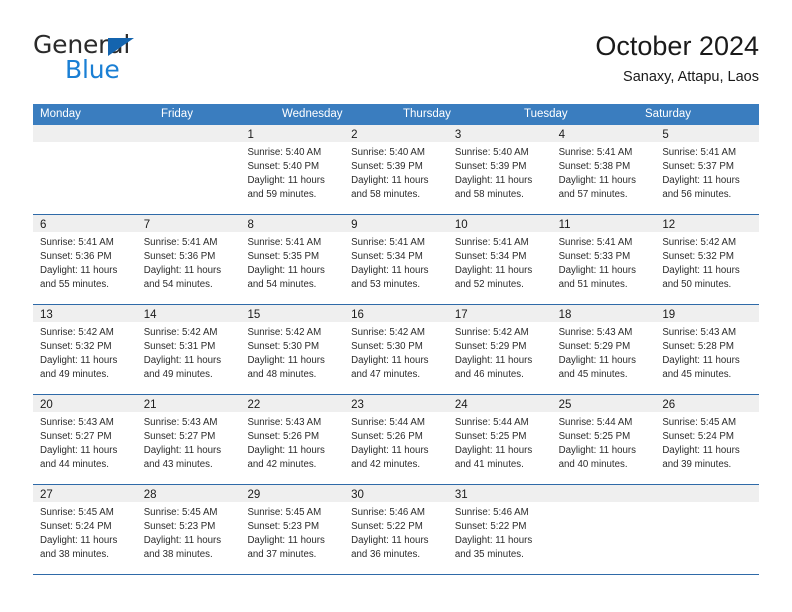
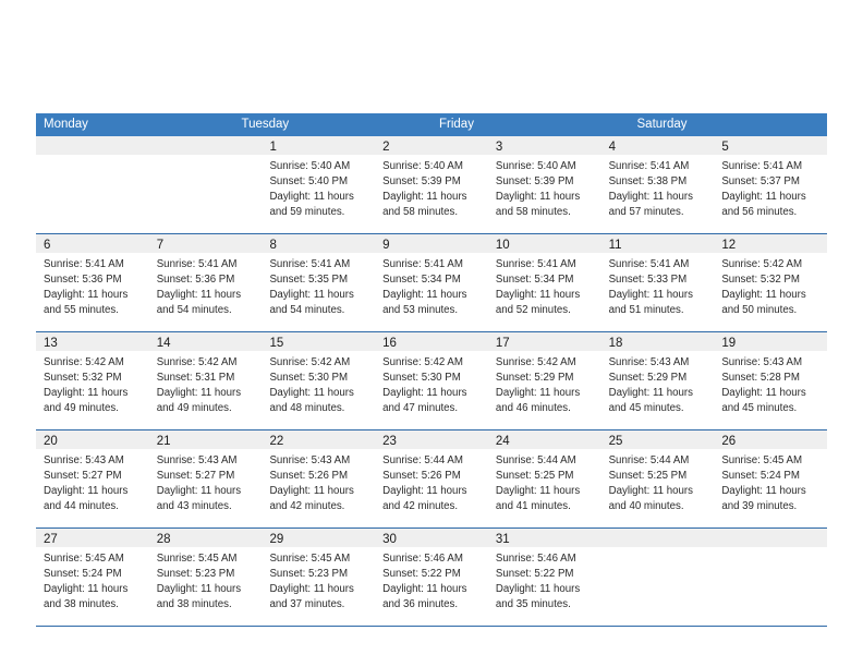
- General
- Blue
- October 2024
- Sanaxy, Attapu, Laos
  Monday
- Friday
+ Tuesday
- Wednesday
- Thursday
- Tuesday
+ Friday
  Saturday
  1
  Sunrise: 5:40 AM
  Sunset: 5:40 PM
  Daylight: 11 hours
  and 59 minutes.
  2
  Sunrise: 5:40 AM
  Sunset: 5:39 PM
  Daylight: 11 hours
  and 58 minutes.
  3
  Sunrise: 5:40 AM
  Sunset: 5:39 PM
  Daylight: 11 hours
  and 58 minutes.
  4
  Sunrise: 5:41 AM
  Sunset: 5:38 PM
  Daylight: 11 hours
  and 57 minutes.
  5
  Sunrise: 5:41 AM
  Sunset: 5:37 PM
  Daylight: 11 hours
  and 56 minutes.
  6
  Sunrise: 5:41 AM
  Sunset: 5:36 PM
  Daylight: 11 hours
  and 55 minutes.
  7
  Sunrise: 5:41 AM
  Sunset: 5:36 PM
  Daylight: 11 hours
  and 54 minutes.
  8
  Sunrise: 5:41 AM
  Sunset: 5:35 PM
  Daylight: 11 hours
  and 54 minutes.
  9
  Sunrise: 5:41 AM
  Sunset: 5:34 PM
  Daylight: 11 hours
  and 53 minutes.
  10
  Sunrise: 5:41 AM
  Sunset: 5:34 PM
  Daylight: 11 hours
  and 52 minutes.
  11
  Sunrise: 5:41 AM
  Sunset: 5:33 PM
  Daylight: 11 hours
  and 51 minutes.
  12
  Sunrise: 5:42 AM
  Sunset: 5:32 PM
  Daylight: 11 hours
  and 50 minutes.
  13
  Sunrise: 5:42 AM
  Sunset: 5:32 PM
  Daylight: 11 hours
  and 49 minutes.
  14
  Sunrise: 5:42 AM
  Sunset: 5:31 PM
  Daylight: 11 hours
  and 49 minutes.
  15
  Sunrise: 5:42 AM
  Sunset: 5:30 PM
  Daylight: 11 hours
  and 48 minutes.
  16
  Sunrise: 5:42 AM
  Sunset: 5:30 PM
  Daylight: 11 hours
  and 47 minutes.
  17
  Sunrise: 5:42 AM
  Sunset: 5:29 PM
  Daylight: 11 hours
  and 46 minutes.
  18
  Sunrise: 5:43 AM
  Sunset: 5:29 PM
  Daylight: 11 hours
  and 45 minutes.
  19
  Sunrise: 5:43 AM
  Sunset: 5:28 PM
  Daylight: 11 hours
  and 45 minutes.
  20
  Sunrise: 5:43 AM
  Sunset: 5:27 PM
  Daylight: 11 hours
  and 44 minutes.
  21
  Sunrise: 5:43 AM
  Sunset: 5:27 PM
  Daylight: 11 hours
  and 43 minutes.
  22
  Sunrise: 5:43 AM
  Sunset: 5:26 PM
  Daylight: 11 hours
  and 42 minutes.
  23
  Sunrise: 5:44 AM
  Sunset: 5:26 PM
  Daylight: 11 hours
  and 42 minutes.
  24
  Sunrise: 5:44 AM
  Sunset: 5:25 PM
  Daylight: 11 hours
  and 41 minutes.
  25
  Sunrise: 5:44 AM
  Sunset: 5:25 PM
  Daylight: 11 hours
  and 40 minutes.
  26
  Sunrise: 5:45 AM
  Sunset: 5:24 PM
  Daylight: 11 hours
  and 39 minutes.
  27
  Sunrise: 5:45 AM
  Sunset: 5:24 PM
  Daylight: 11 hours
  and 38 minutes.
  28
  Sunrise: 5:45 AM
  Sunset: 5:23 PM
  Daylight: 11 hours
  and 38 minutes.
  29
  Sunrise: 5:45 AM
  Sunset: 5:23 PM
  Daylight: 11 hours
  and 37 minutes.
  30
  Sunrise: 5:46 AM
  Sunset: 5:22 PM
  Daylight: 11 hours
  and 36 minutes.
  31
  Sunrise: 5:46 AM
  Sunset: 5:22 PM
  Daylight: 11 hours
  and 35 minutes.
